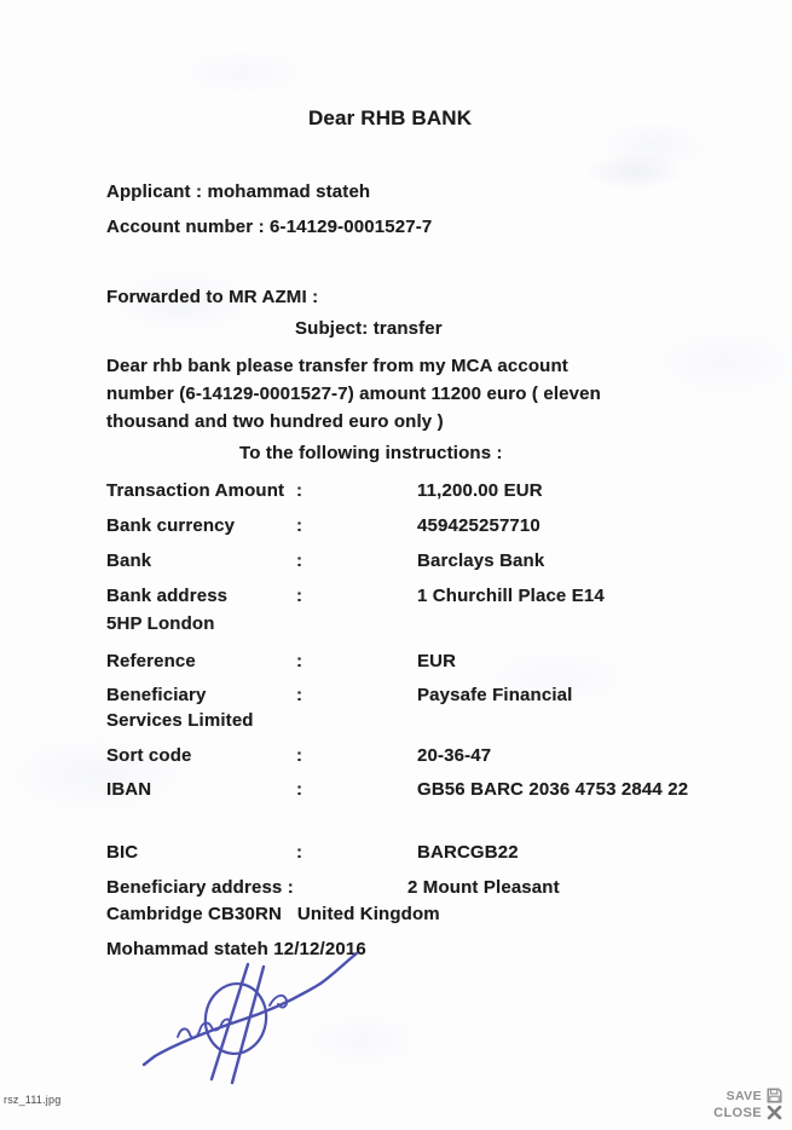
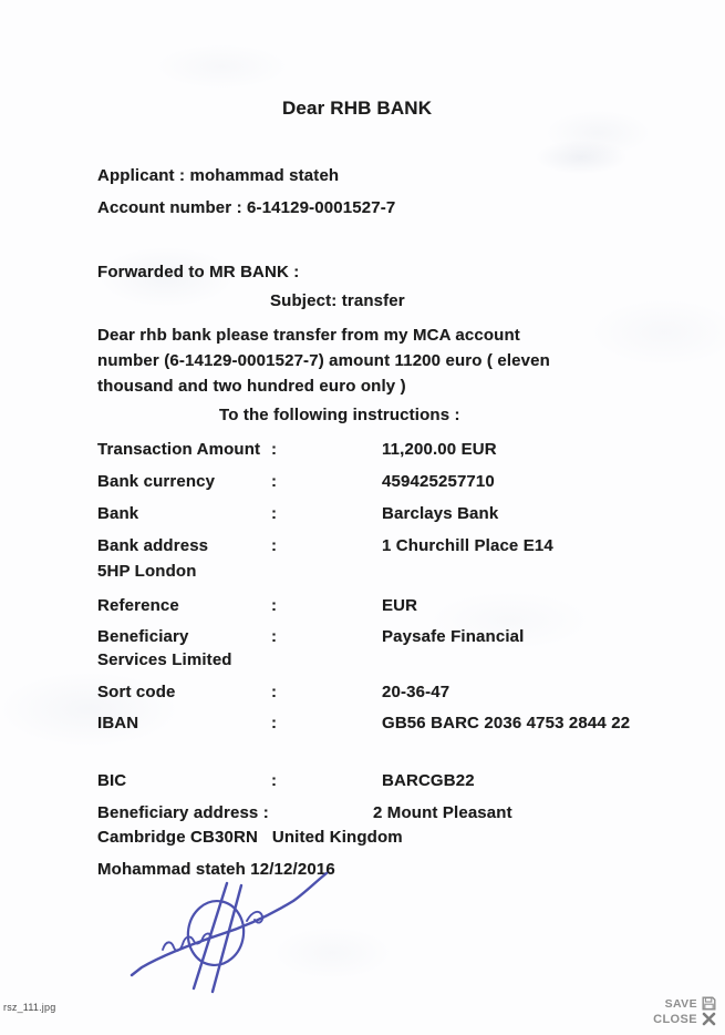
  Dear RHB BANK
  Applicant : mohammad stateh
  Account number : 6-14129-0001527-7
- Forwarded to MR AZMI :
+ Forwarded to MR BANK :
  Subject: transfer
  Dear rhb bank please transfer from my MCA account
  number (6-14129-0001527-7) amount 11200 euro ( eleven
  thousand and two hundred euro only )
  To the following instructions :
  Transaction Amount
  :
  11,200.00 EUR
  Bank currency
  :
  459425257710
  Bank
  :
  Barclays Bank
  Bank address
  :
  1 Churchill Place E14
  5HP London
  Reference
  :
  EUR
  Beneficiary
  :
  Paysafe Financial
  Services Limited
  Sort code
  :
  20-36-47
  IBAN
  :
  GB56 BARC 2036 4753 2844 22
  BIC
  :
  BARCGB22
  Beneficiary address :
  2 Mount Pleasant
  Cambridge CB30RN United Kingdom
  Mohammad stateh 12/12/2016
  rsz_111.jpg
  SAVE
  CLOSE
